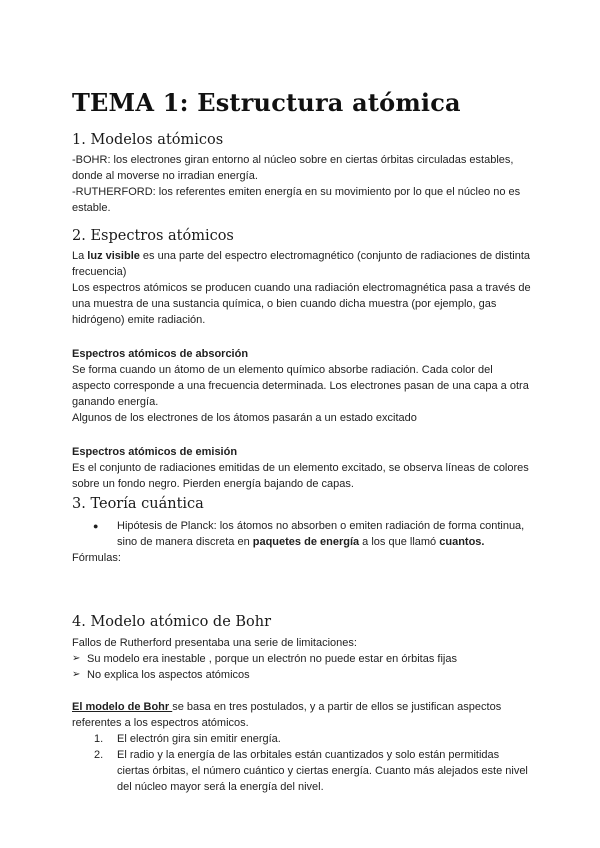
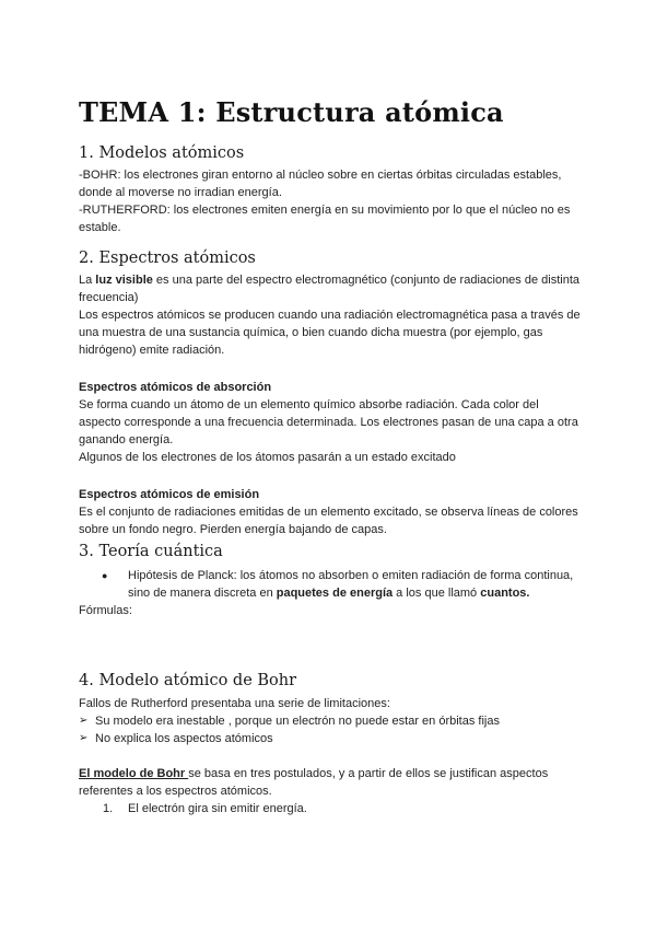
  TEMA 1: Estructura atómica
  1. Modelos atómicos
  -BOHR: los electrones giran entorno al núcleo sobre en ciertas órbitas circuladas estables, donde al moverse no irradian energía.
- -RUTHERFORD: los referentes emiten energía en su movimiento por lo que el núcleo no es estable.
+ -RUTHERFORD: los electrones emiten energía en su movimiento por lo que el núcleo no es estable.
  2. Espectros atómicos
  La luz visible es una parte del espectro electromagnético (conjunto de radiaciones de distinta frecuencia)
  Los espectros atómicos se producen cuando una radiación electromagnética pasa a través de una muestra de una sustancia química, o bien cuando dicha muestra (por ejemplo, gas hidrógeno) emite radiación.
  Espectros atómicos de absorción
  Se forma cuando un átomo de un elemento químico absorbe radiación. Cada color del aspecto corresponde a una frecuencia determinada. Los electrones pasan de una capa a otra ganando energía.
  Algunos de los electrones de los átomos pasarán a un estado excitado
  Espectros atómicos de emisión
  Es el conjunto de radiaciones emitidas de un elemento excitado, se observa líneas de colores sobre un fondo negro. Pierden energía bajando de capas.
  3. Teoría cuántica
  ●
  Hipótesis de Planck: los átomos no absorben o emiten radiación de forma continua, sino de manera discreta en paquetes de energía a los que llamó cuantos.
  Fórmulas:
  4. Modelo atómico de Bohr
  Fallos de Rutherford presentaba una serie de limitaciones:
  ➢
  Su modelo era inestable , porque un electrón no puede estar en órbitas fijas
  ➢
  No explica los aspectos atómicos
  El modelo de Bohr se basa en tres postulados, y a partir de ellos se justifican aspectos referentes a los espectros atómicos.
  1.
  El electrón gira sin emitir energía.
- 2.
- El radio y la energía de las orbitales están cuantizados y solo están permitidas ciertas órbitas, el número cuántico y ciertas energía. Cuanto más alejados este nivel del núcleo mayor será la energía del nivel.
